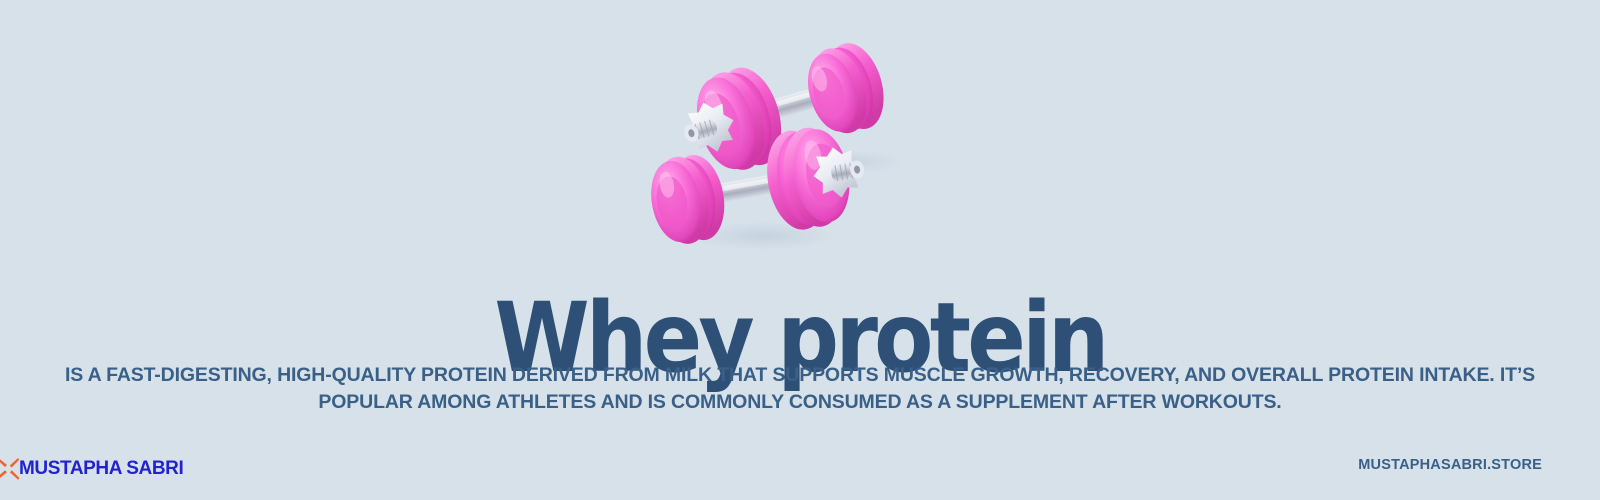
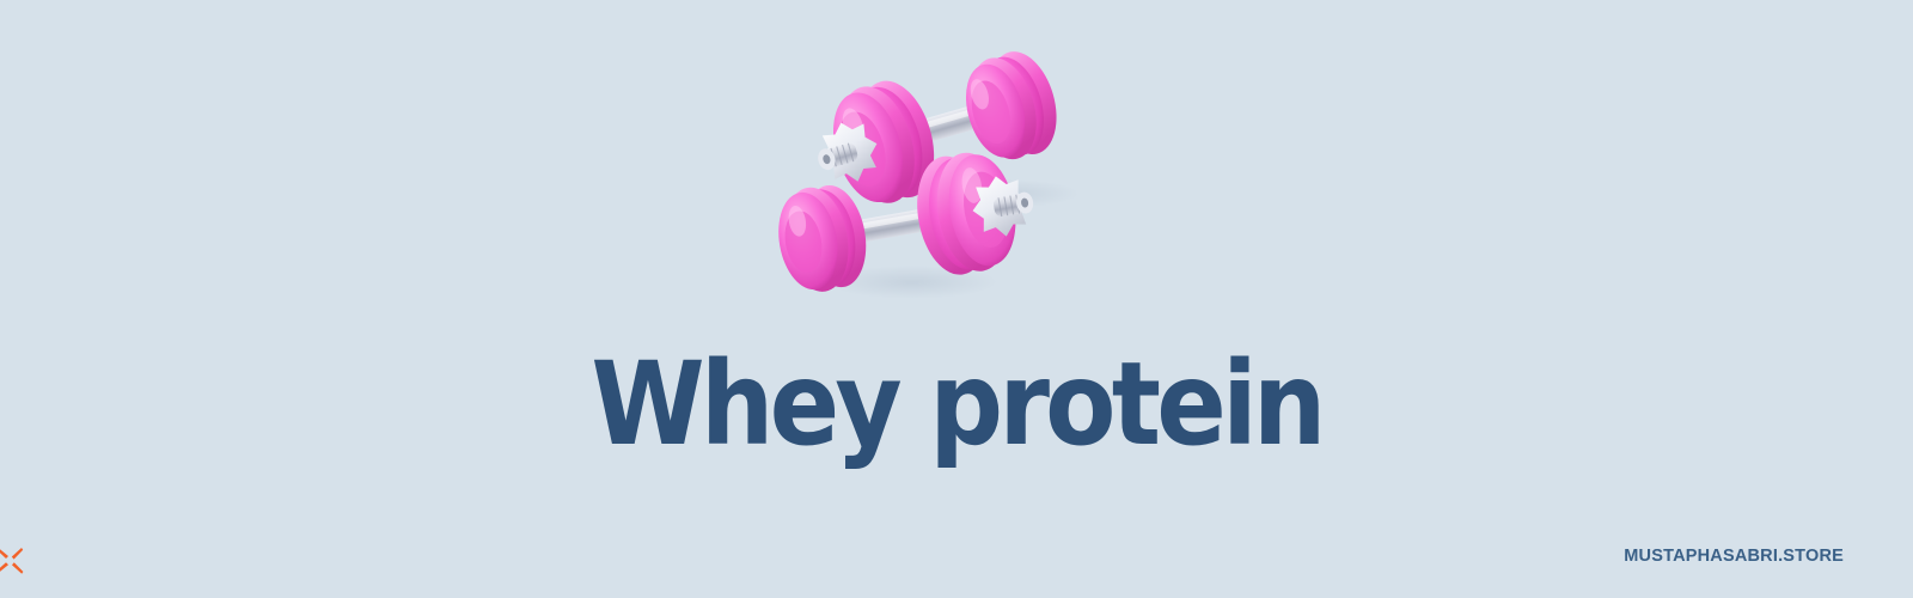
  Whey protein
- IS A FAST-DIGESTING, HIGH-QUALITY PROTEIN DERIVED FROM MILK THAT SUPPORTS MUSCLE GROWTH, RECOVERY, AND OVERALL PROTEIN INTAKE. IT’S POPULAR AMONG ATHLETES AND IS COMMONLY CONSUMED AS A SUPPLEMENT AFTER WORKOUTS.
- MUSTAPHA SABRI
  MUSTAPHASABRI.STORE
